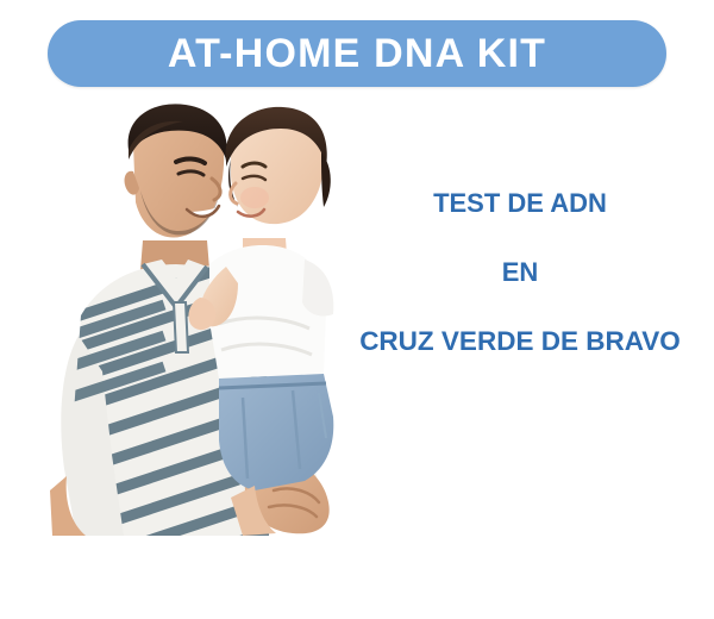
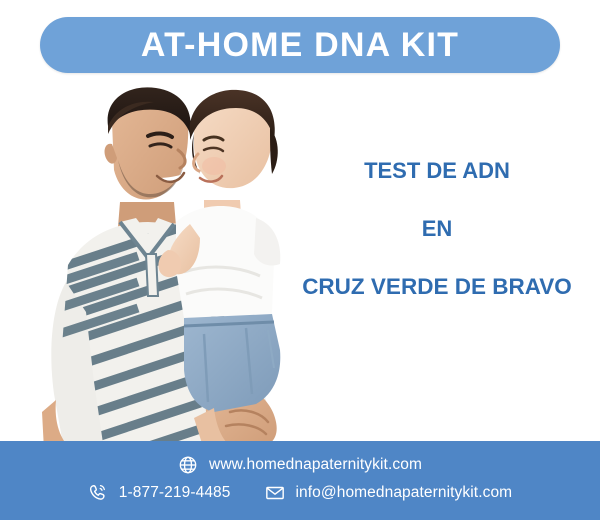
  AT-HOME DNA KIT
  TEST DE ADN
  EN
  CRUZ VERDE DE BRAVO
+ www.homednapaternitykit.com
+ 1-877-219-4485
+ info@homednapaternitykit.com
